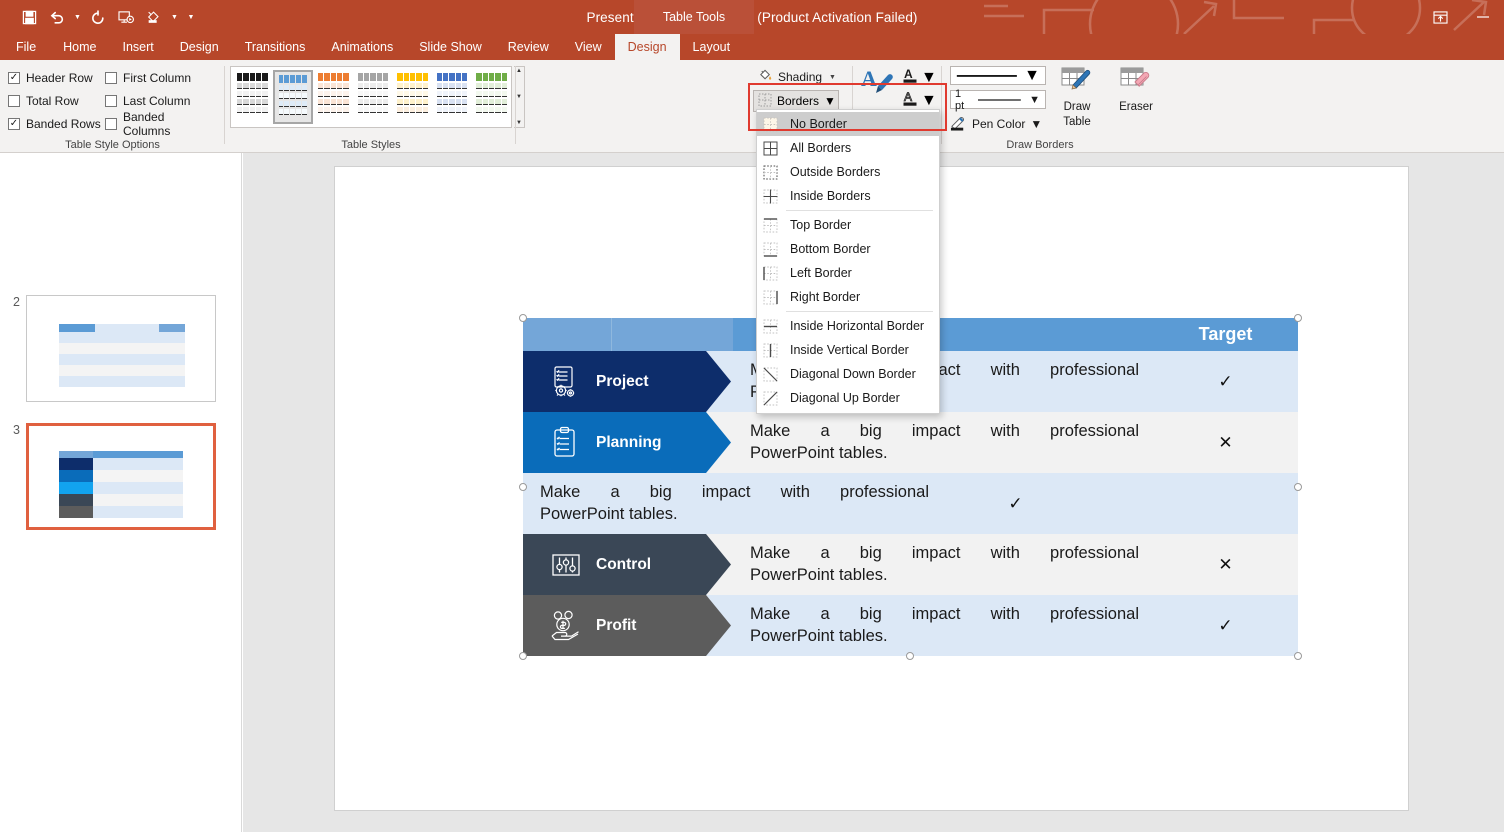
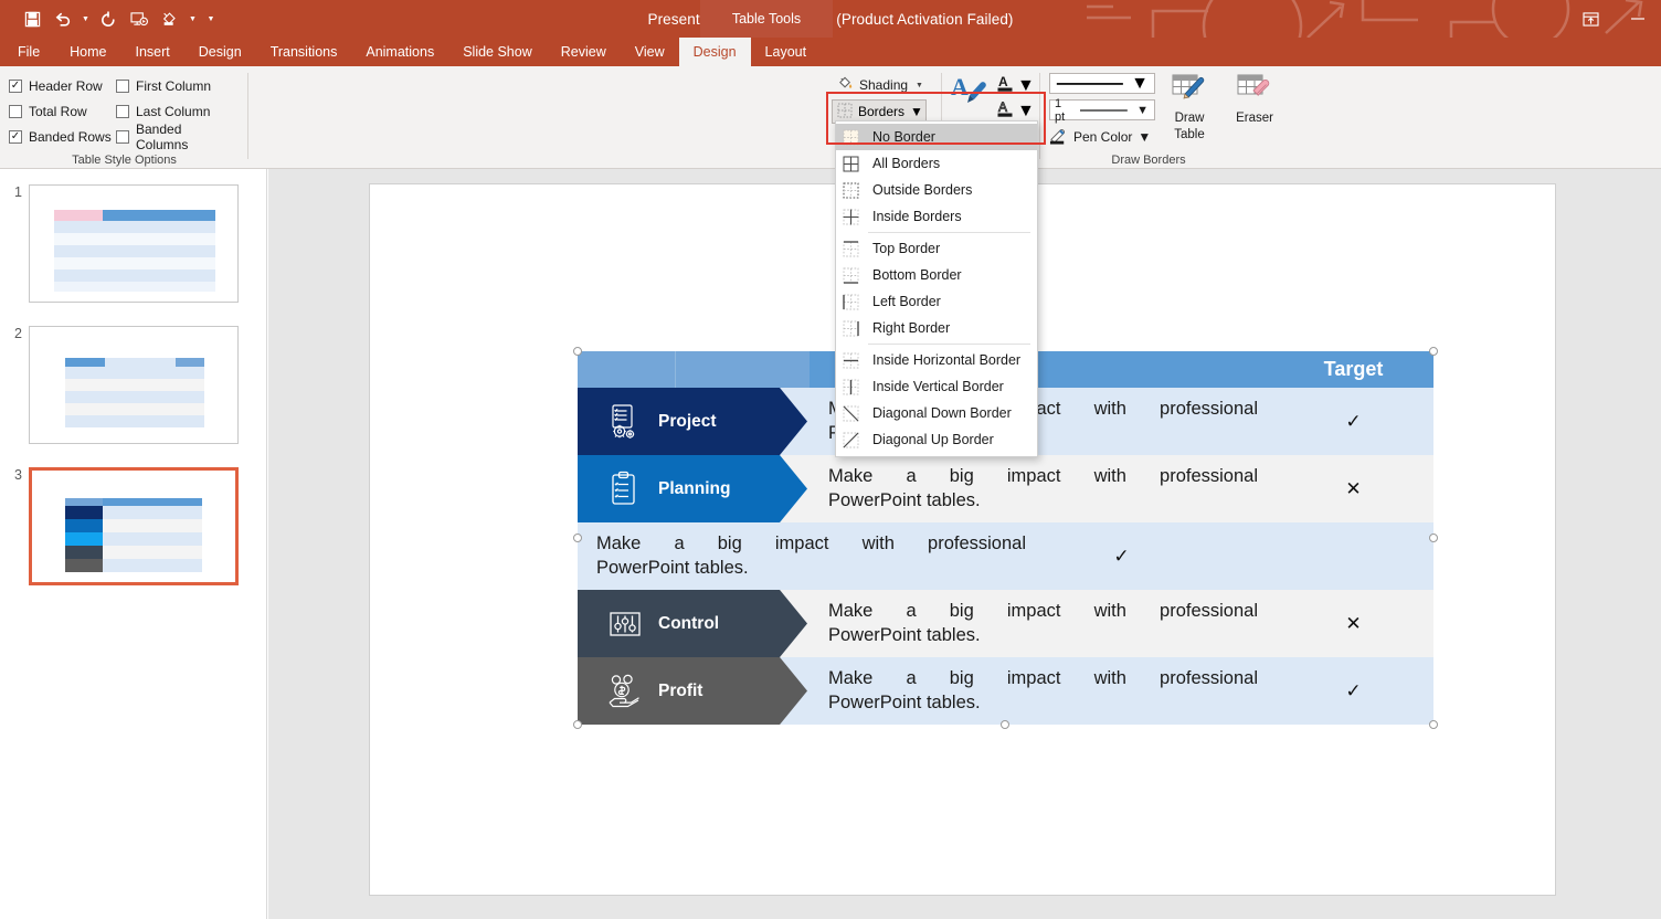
  Table Tools
  File
  Home
  Insert
  Design
  Transitions
  Animations
  Slide Show
  Review
  View
  Design
  Layout
  ✓
  Header Row
  First Column
  Total Row
  Last Column
  ✓
  Banded Rows
  Banded Columns
  Table Style Options
- Table Styles
  Shading
  Borders
  ▼
  A
  A
  ▼
  A
  ▼
  ▼
  1 pt
  ▼
  Pen Color
  ▼
  Draw
  Table
  Eraser
  Draw Borders
  No Border
  All Borders
  Outside Borders
  Inside Borders
  Top Border
  Bottom Border
  Left Border
  Right Border
  Inside Horizontal Border
  Inside Vertical Border
  Diagonal Down Border
  Diagonal Up Border
+ 1
  2
  3
  Target
  Project
  ✓
  Planning
  Make a big impact with professional
  PowerPoint tables.
  ✕
  Make a big impact with professional
  PowerPoint tables.
  ✓
  Control
  Make a big impact with professional
  PowerPoint tables.
  ✕
  Profit
  Make a big impact with professional
  PowerPoint tables.
  ✓
